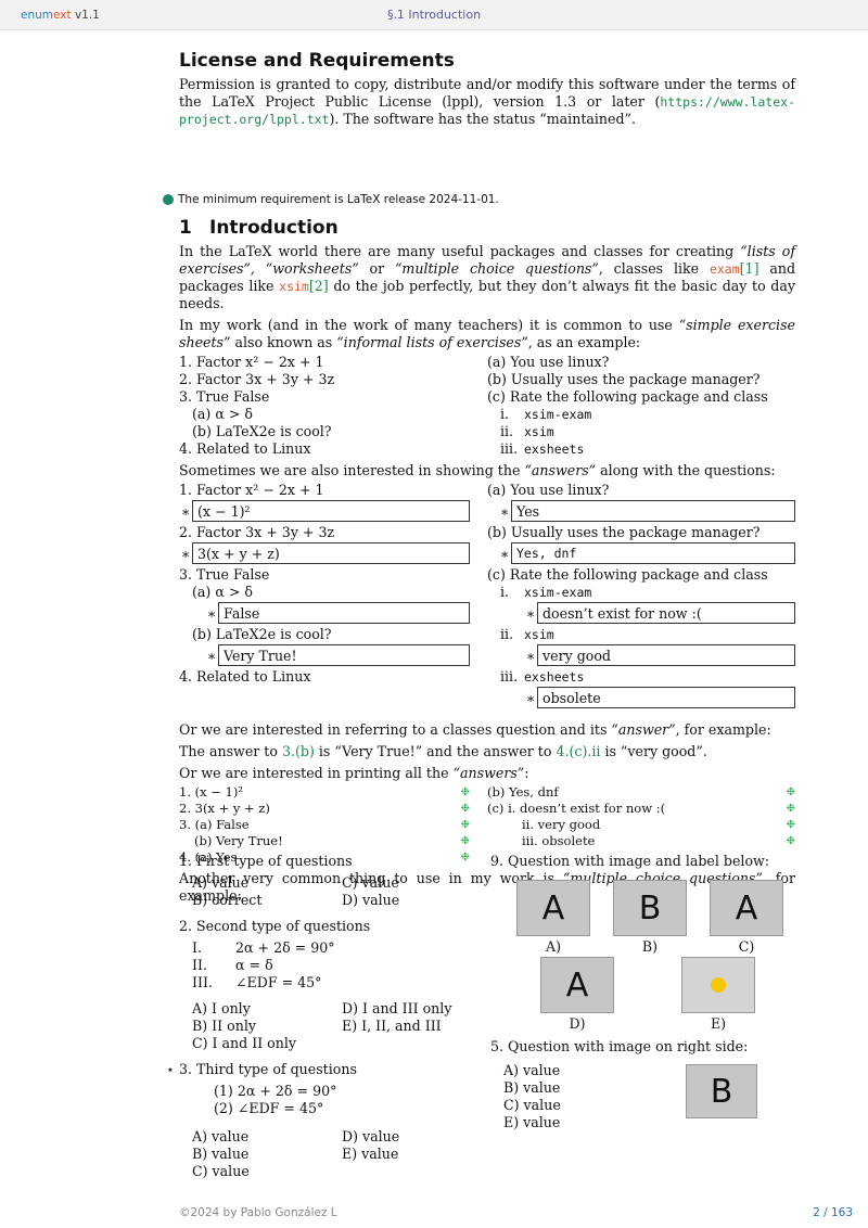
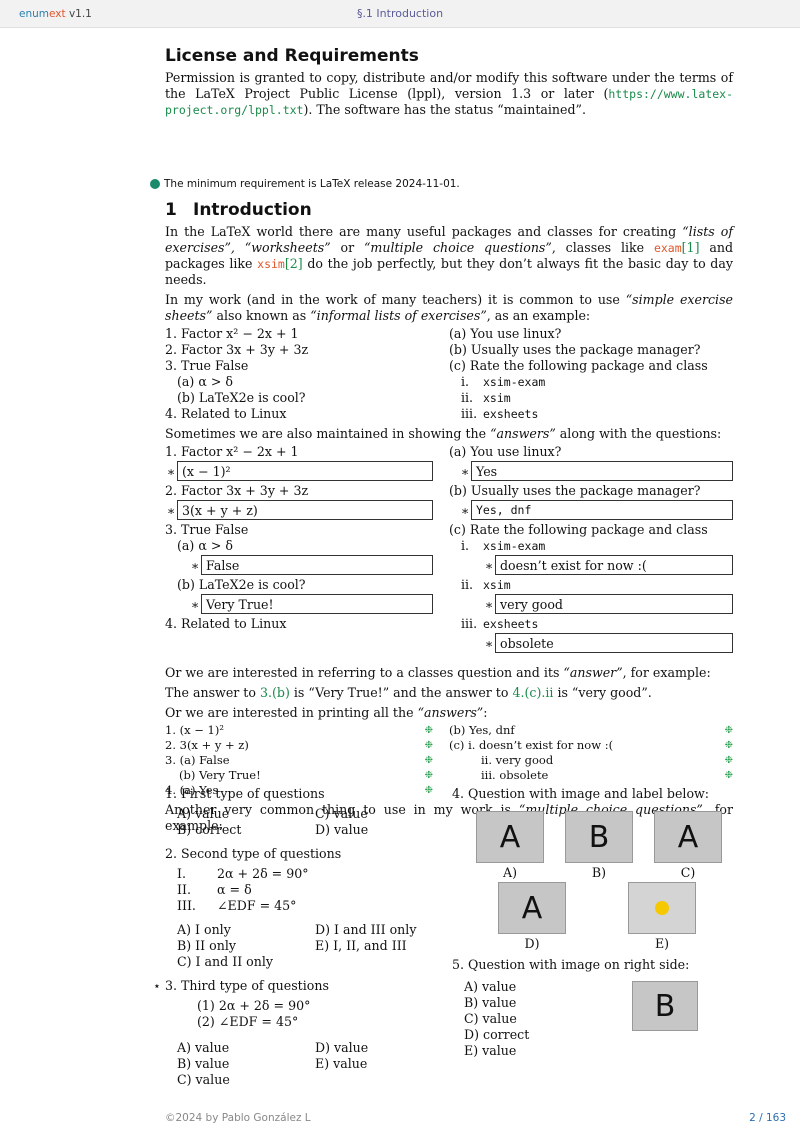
  enumext v1.1
  §.1 Introduction
  License and Requirements
  Permission is granted to copy, distribute and/or modify this software under the terms of the LaTeX Project Public License (lppl), version 1.3 or later (https://www.latex-project.org/lppl.txt). The software has the status “maintained”.
  The minimum requirement is LaTeX release 2024-11-01.
  1 Introduction
  In the LaTeX world there are many useful packages and classes for creating “lists of exercises”, “worksheets” or “multiple choice questions”, classes like exam[1] and packages like xsim[2] do the job perfectly, but they don’t always fit the basic day to day needs.
  In my work (and in the work of many teachers) it is common to use “simple exercise sheets” also known as “informal lists of exercises”, as an example:
  1. Factor x² − 2x + 1
  2. Factor 3x + 3y + 3z
  3. True False
  (a) α > δ
  (b) LaTeX2e is cool?
  4. Related to Linux
  (a) You use linux?
  (b) Usually uses the package manager?
  (c) Rate the following package and class
  i. xsim-exam
  ii. xsim
  iii. exsheets
- Sometimes we are also interested in showing the “answers” along with the questions:
+ Sometimes we are also maintained in showing the “answers” along with the questions:
  1. Factor x² − 2x + 1
  ∗
  (x − 1)²
  2. Factor 3x + 3y + 3z
  ∗
  3(x + y + z)
  3. True False
  (a) α > δ
  ∗
  False
  (b) LaTeX2e is cool?
  ∗
  Very True!
  4. Related to Linux
  (a) You use linux?
  ∗
  Yes
  (b) Usually uses the package manager?
  ∗
  Yes, dnf
  (c) Rate the following package and class
  i. xsim-exam
  ∗
  doesn’t exist for now :(
  ii. xsim
  ∗
  very good
  iii. exsheets
  ∗
  obsolete
  Or we are interested in referring to a classes question and its “answer”, for example:
  The answer to 3.(b) is “Very True!” and the answer to 4.(c).ii is “very good”.
  Or we are interested in printing all the “answers”:
  1. (x − 1)²
  ❉
  2. 3(x + y + z)
  ❉
  3. (a) False
  ❉
  (b) Very True!
  ❉
  4. (a) Yes
  ❉
  (b) Yes, dnf
  ❉
  (c) i. doesn’t exist for now :(
  ❉
  ii. very good
  ❉
  iii. obsolete
  ❉
  Another very common thing to use in my work is “multiple choice questions”, for example:
  1. First type of questions
  A) value
  C) value
  B) correct
  D) value
  2. Second type of questions
  I.
  2α + 2δ = 90°
  II.
  α = δ
  III.
  ∠EDF = 45°
  A) I only
  D) I and III only
  B) II only
  E) I, II, and III
  C) I and II only
  ⋆
  3. Third type of questions
  (1) 2α + 2δ = 90°
  (2) ∠EDF = 45°
  A) value
  D) value
  B) value
  E) value
  C) value
- 9. Question with image and label below:
+ 4. Question with image and label below:
  A
  A)
  B
  B)
  A
  C)
  A
  D)
  E)
  5. Question with image on right side:
  A) value
  B) value
  C) value
+ D) correct
  E) value
  B
  ©2024 by Pablo González L
  2 / 163
